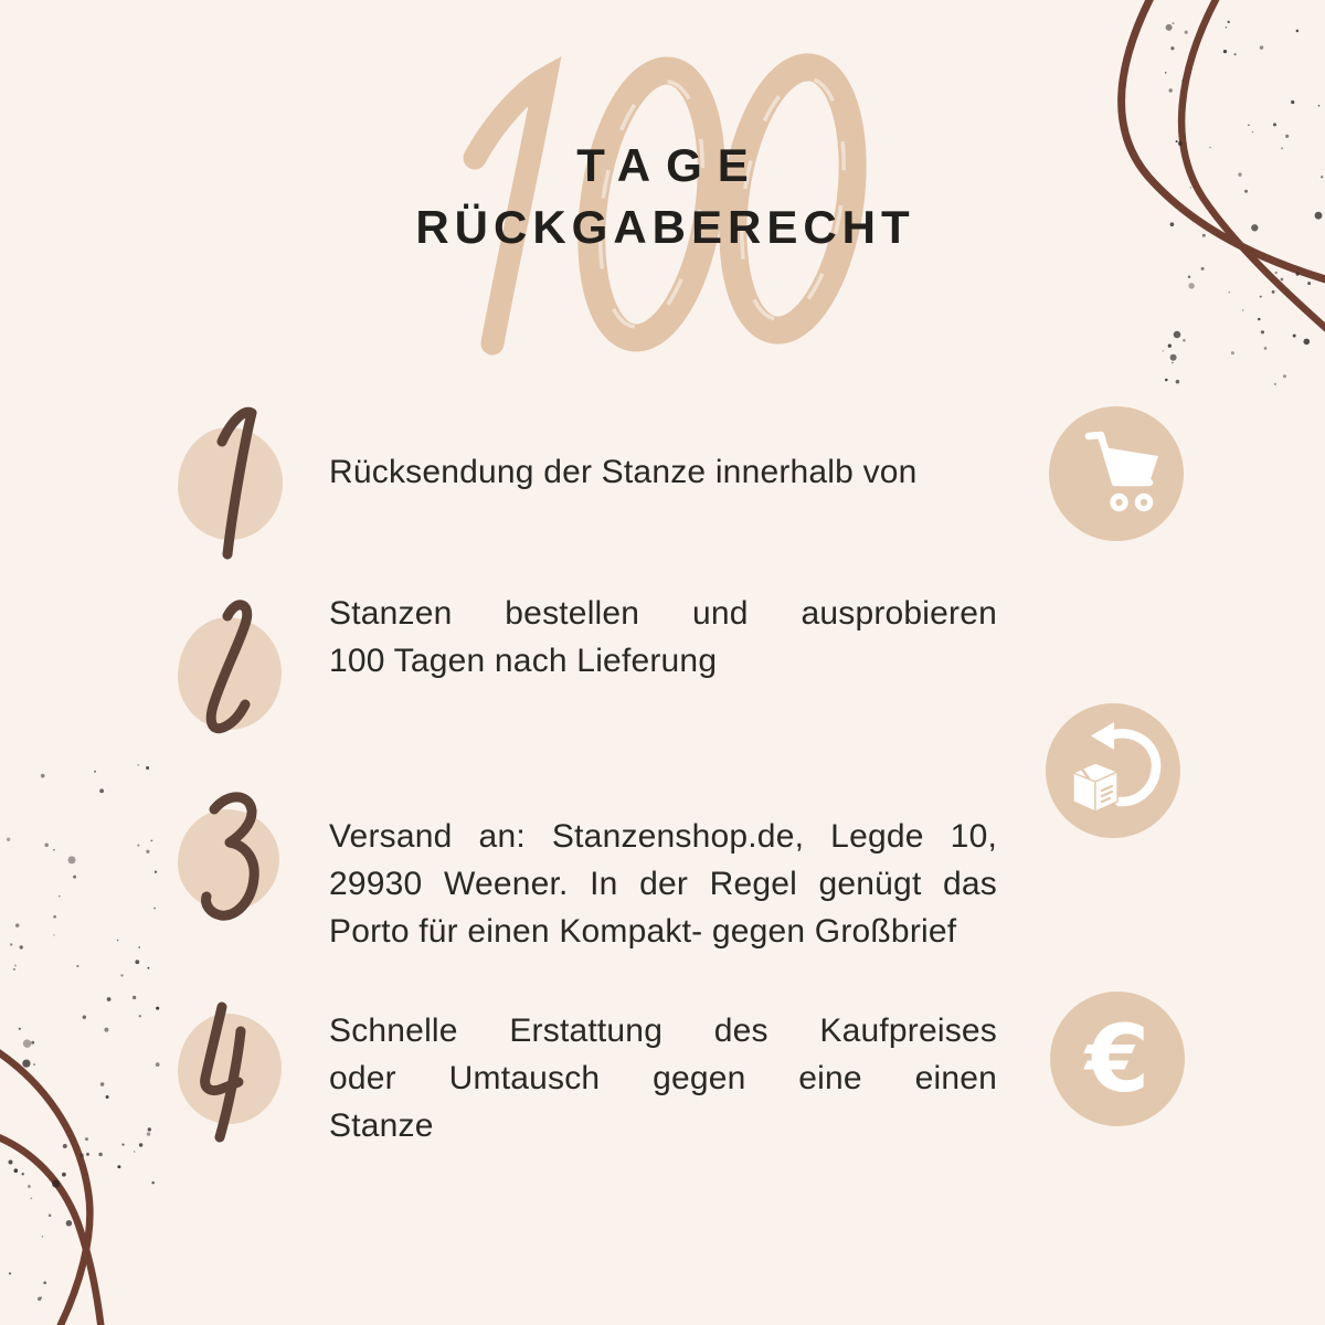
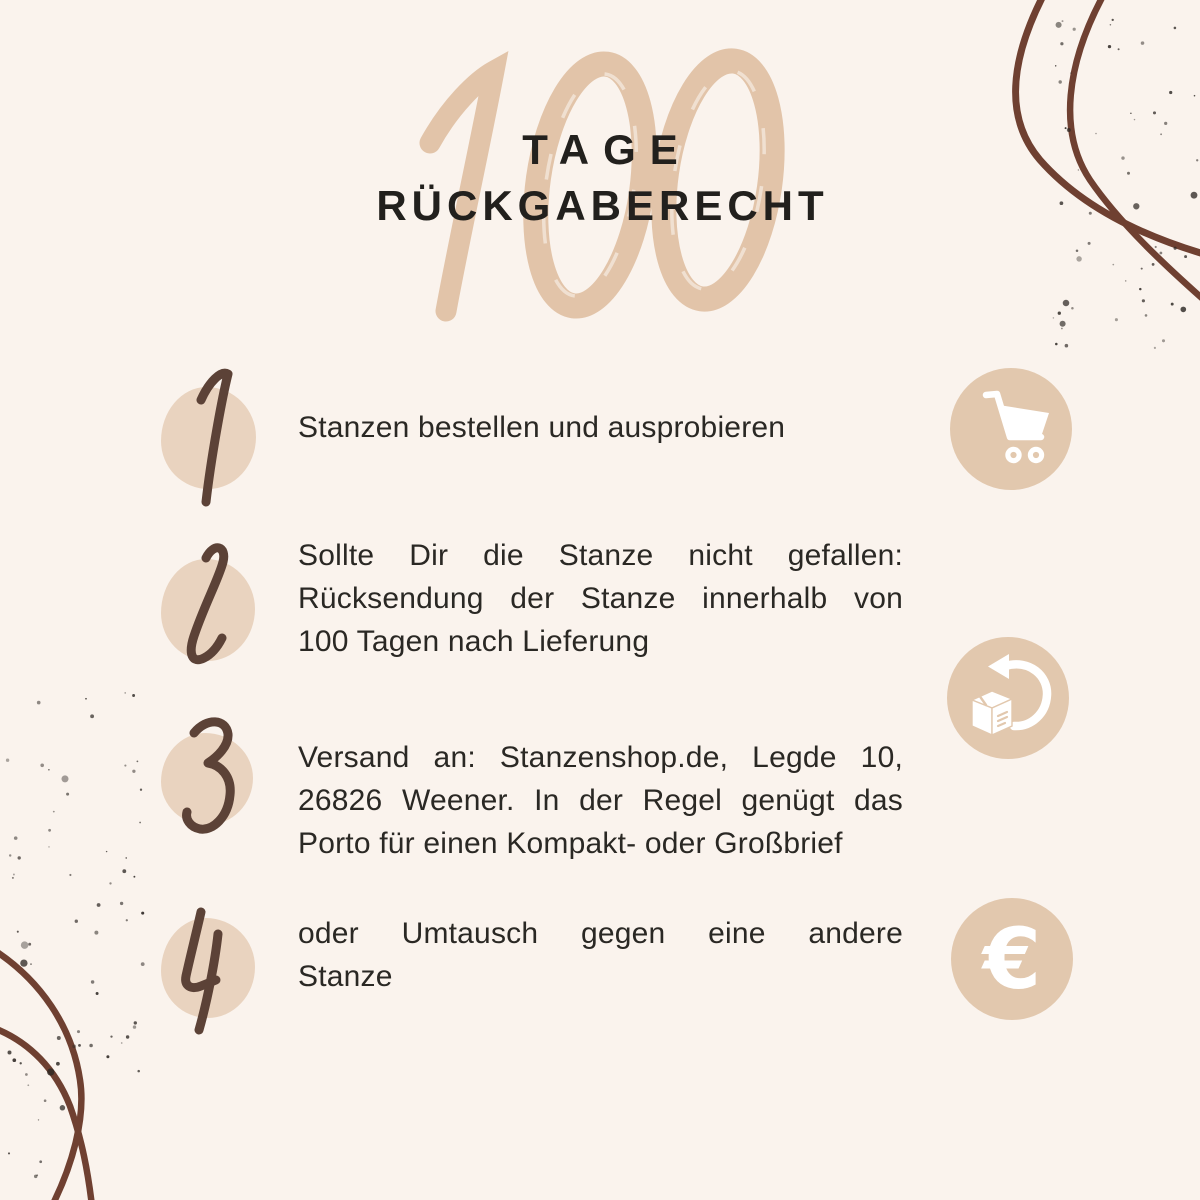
  TAGE
  RÜCKGABERECHT
- Rücksendung der Stanze innerhalb von
+ Stanzen bestellen und ausprobieren
+ Sollte Dir die Stanze nicht gefallen:
- Stanzen bestellen und ausprobieren
+ Rücksendung der Stanze innerhalb von
  100 Tagen nach Lieferung
  Versand an: Stanzenshop.de, Legde 10,
- 29930 Weener. In der Regel genügt das
+ 26826 Weener. In der Regel genügt das
- Porto für einen Kompakt- gegen Großbrief
+ Porto für einen Kompakt- oder Großbrief
- Schnelle Erstattung des Kaufpreises
- oder Umtausch gegen eine einen
+ oder Umtausch gegen eine andere
  Stanze
  €
